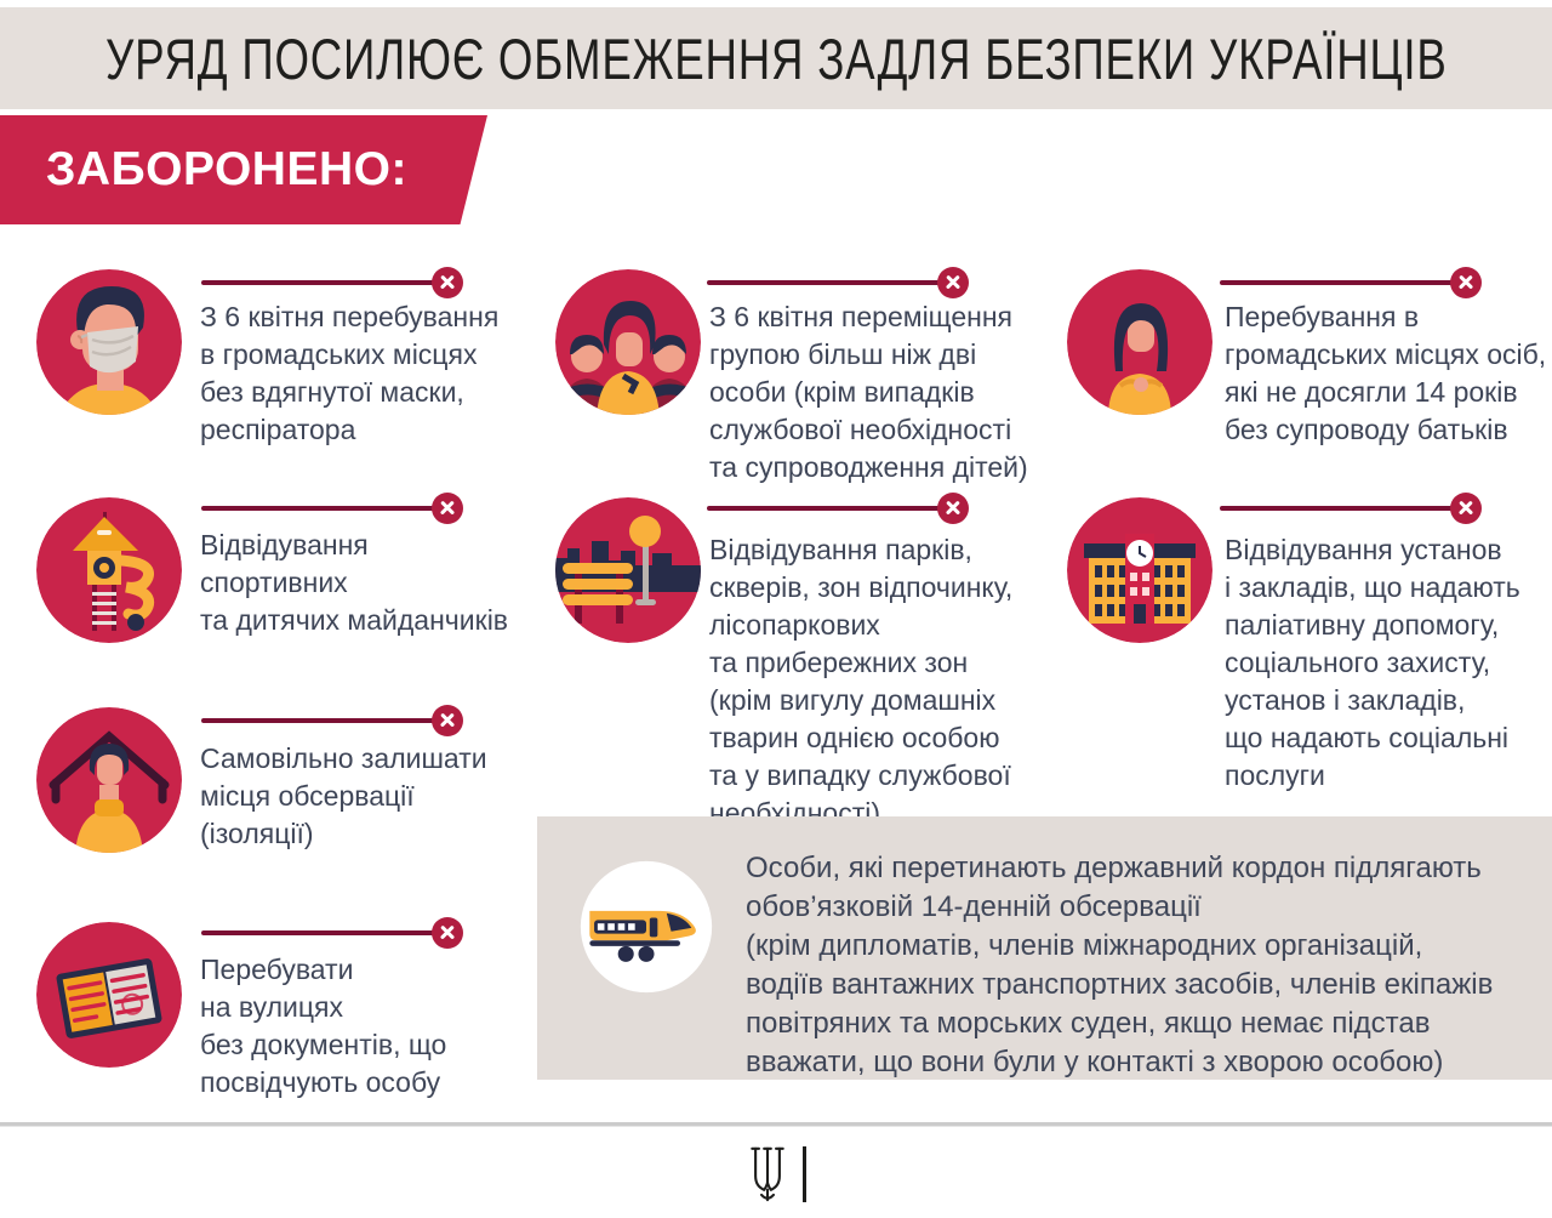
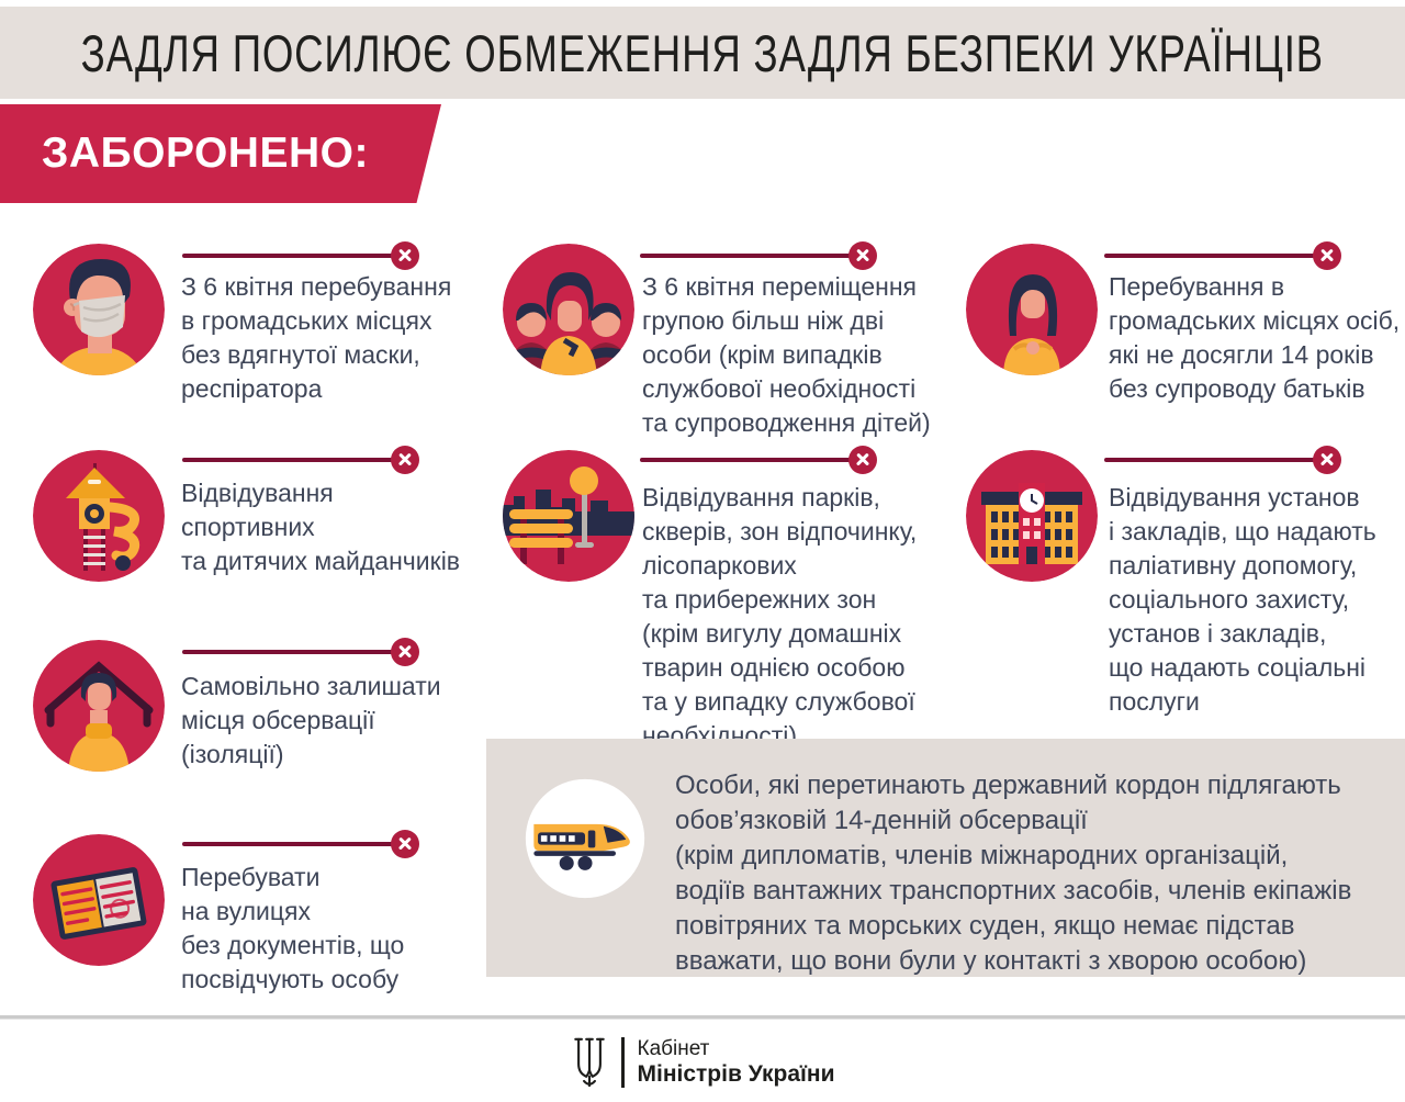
- УРЯД ПОСИЛЮЄ ОБМЕЖЕННЯ ЗАДЛЯ БЕЗПЕКИ УКРАЇНЦІВ
+ ЗАДЛЯ ПОСИЛЮЄ ОБМЕЖЕННЯ ЗАДЛЯ БЕЗПЕКИ УКРАЇНЦІВ
  ЗАБОРОНЕНО:
  З 6 квітня перебування
  в громадських місцях
  без вдягнутої маски,
  респіратора
  З 6 квітня переміщення
  групою більш ніж дві
  особи (крім випадків
  службової необхідності
  та супроводження дітей)
  Перебування в
  громадських місцях осіб,
  які не досягли 14 років
  без супроводу батьків
  Відвідування
  спортивних
  та дитячих майданчиків
  Відвідування парків,
  скверів, зон відпочинку,
  лісопаркових
  та прибережних зон
  (крім вигулу домашніх
  тварин однією особою
  та у випадку службової
  необхідності)
  Відвідування установ
  і закладів, що надають
  паліативну допомогу,
  соціального захисту,
  установ і закладів,
  що надають соціальні
  послуги
  Самовільно залишати
  місця обсервації
  (ізоляції)
  Перебувати
  на вулицях
  без документів, що
  посвідчують особу
  Особи, які перетинають державний кордон підлягають
  обов’язковій 14-денній обсервації
  (крім дипломатів, членів міжнародних організацій,
  водіїв вантажних транспортних засобів, членів екіпажів
  повітряних та морських суден, якщо немає підстав
  вважати, що вони були у контакті з хворою особою)
+ Кабінет
+ Міністрів України
